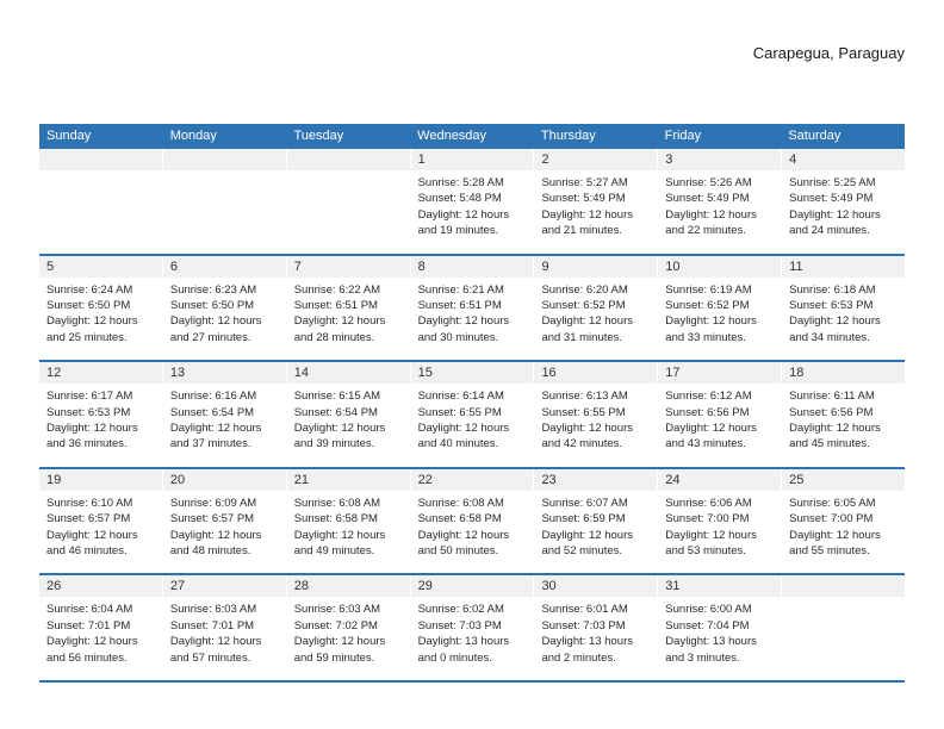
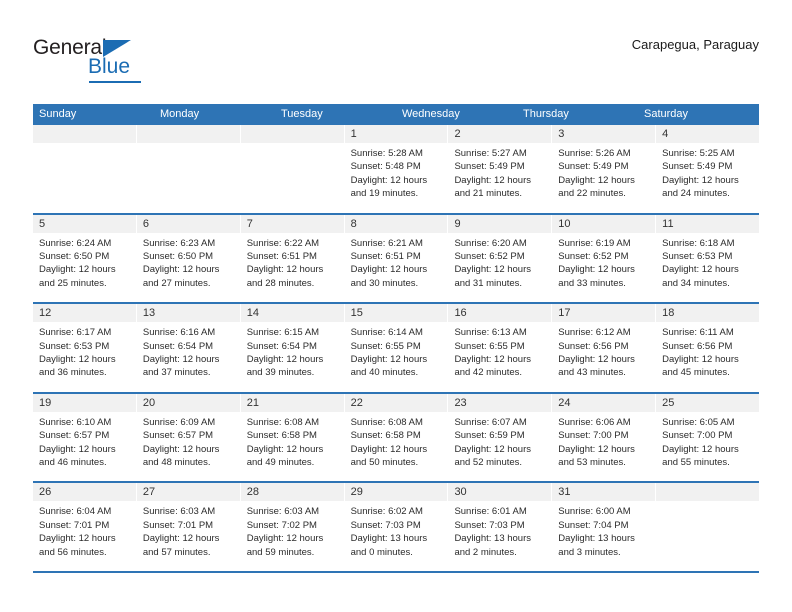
+ General
+ Blue
  Carapegua, Paraguay
  Sunday
  Monday
  Tuesday
  Wednesday
  Thursday
- Friday
  Saturday
  1
  Sunrise: 5:28 AM
  Sunset: 5:48 PM
  Daylight: 12 hours
  and 19 minutes.
  2
  Sunrise: 5:27 AM
  Sunset: 5:49 PM
  Daylight: 12 hours
  and 21 minutes.
  3
  Sunrise: 5:26 AM
  Sunset: 5:49 PM
  Daylight: 12 hours
  and 22 minutes.
  4
  Sunrise: 5:25 AM
  Sunset: 5:49 PM
  Daylight: 12 hours
  and 24 minutes.
  5
  Sunrise: 6:24 AM
  Sunset: 6:50 PM
  Daylight: 12 hours
  and 25 minutes.
  6
  Sunrise: 6:23 AM
  Sunset: 6:50 PM
  Daylight: 12 hours
  and 27 minutes.
  7
  Sunrise: 6:22 AM
  Sunset: 6:51 PM
  Daylight: 12 hours
  and 28 minutes.
  8
  Sunrise: 6:21 AM
  Sunset: 6:51 PM
  Daylight: 12 hours
  and 30 minutes.
  9
  Sunrise: 6:20 AM
  Sunset: 6:52 PM
  Daylight: 12 hours
  and 31 minutes.
  10
  Sunrise: 6:19 AM
  Sunset: 6:52 PM
  Daylight: 12 hours
  and 33 minutes.
  11
  Sunrise: 6:18 AM
  Sunset: 6:53 PM
  Daylight: 12 hours
  and 34 minutes.
  12
  Sunrise: 6:17 AM
  Sunset: 6:53 PM
  Daylight: 12 hours
  and 36 minutes.
  13
  Sunrise: 6:16 AM
  Sunset: 6:54 PM
  Daylight: 12 hours
  and 37 minutes.
  14
  Sunrise: 6:15 AM
  Sunset: 6:54 PM
  Daylight: 12 hours
  and 39 minutes.
  15
  Sunrise: 6:14 AM
  Sunset: 6:55 PM
  Daylight: 12 hours
  and 40 minutes.
  16
  Sunrise: 6:13 AM
  Sunset: 6:55 PM
  Daylight: 12 hours
  and 42 minutes.
  17
  Sunrise: 6:12 AM
  Sunset: 6:56 PM
  Daylight: 12 hours
  and 43 minutes.
  18
  Sunrise: 6:11 AM
  Sunset: 6:56 PM
  Daylight: 12 hours
  and 45 minutes.
  19
  Sunrise: 6:10 AM
  Sunset: 6:57 PM
  Daylight: 12 hours
  and 46 minutes.
  20
  Sunrise: 6:09 AM
  Sunset: 6:57 PM
  Daylight: 12 hours
  and 48 minutes.
  21
  Sunrise: 6:08 AM
  Sunset: 6:58 PM
  Daylight: 12 hours
  and 49 minutes.
  22
  Sunrise: 6:08 AM
  Sunset: 6:58 PM
  Daylight: 12 hours
  and 50 minutes.
  23
  Sunrise: 6:07 AM
  Sunset: 6:59 PM
  Daylight: 12 hours
  and 52 minutes.
  24
  Sunrise: 6:06 AM
  Sunset: 7:00 PM
  Daylight: 12 hours
  and 53 minutes.
  25
  Sunrise: 6:05 AM
  Sunset: 7:00 PM
  Daylight: 12 hours
  and 55 minutes.
  26
  Sunrise: 6:04 AM
  Sunset: 7:01 PM
  Daylight: 12 hours
  and 56 minutes.
  27
  Sunrise: 6:03 AM
  Sunset: 7:01 PM
  Daylight: 12 hours
  and 57 minutes.
  28
  Sunrise: 6:03 AM
  Sunset: 7:02 PM
  Daylight: 12 hours
  and 59 minutes.
  29
  Sunrise: 6:02 AM
  Sunset: 7:03 PM
  Daylight: 13 hours
  and 0 minutes.
  30
  Sunrise: 6:01 AM
  Sunset: 7:03 PM
  Daylight: 13 hours
  and 2 minutes.
  31
  Sunrise: 6:00 AM
  Sunset: 7:04 PM
  Daylight: 13 hours
  and 3 minutes.
